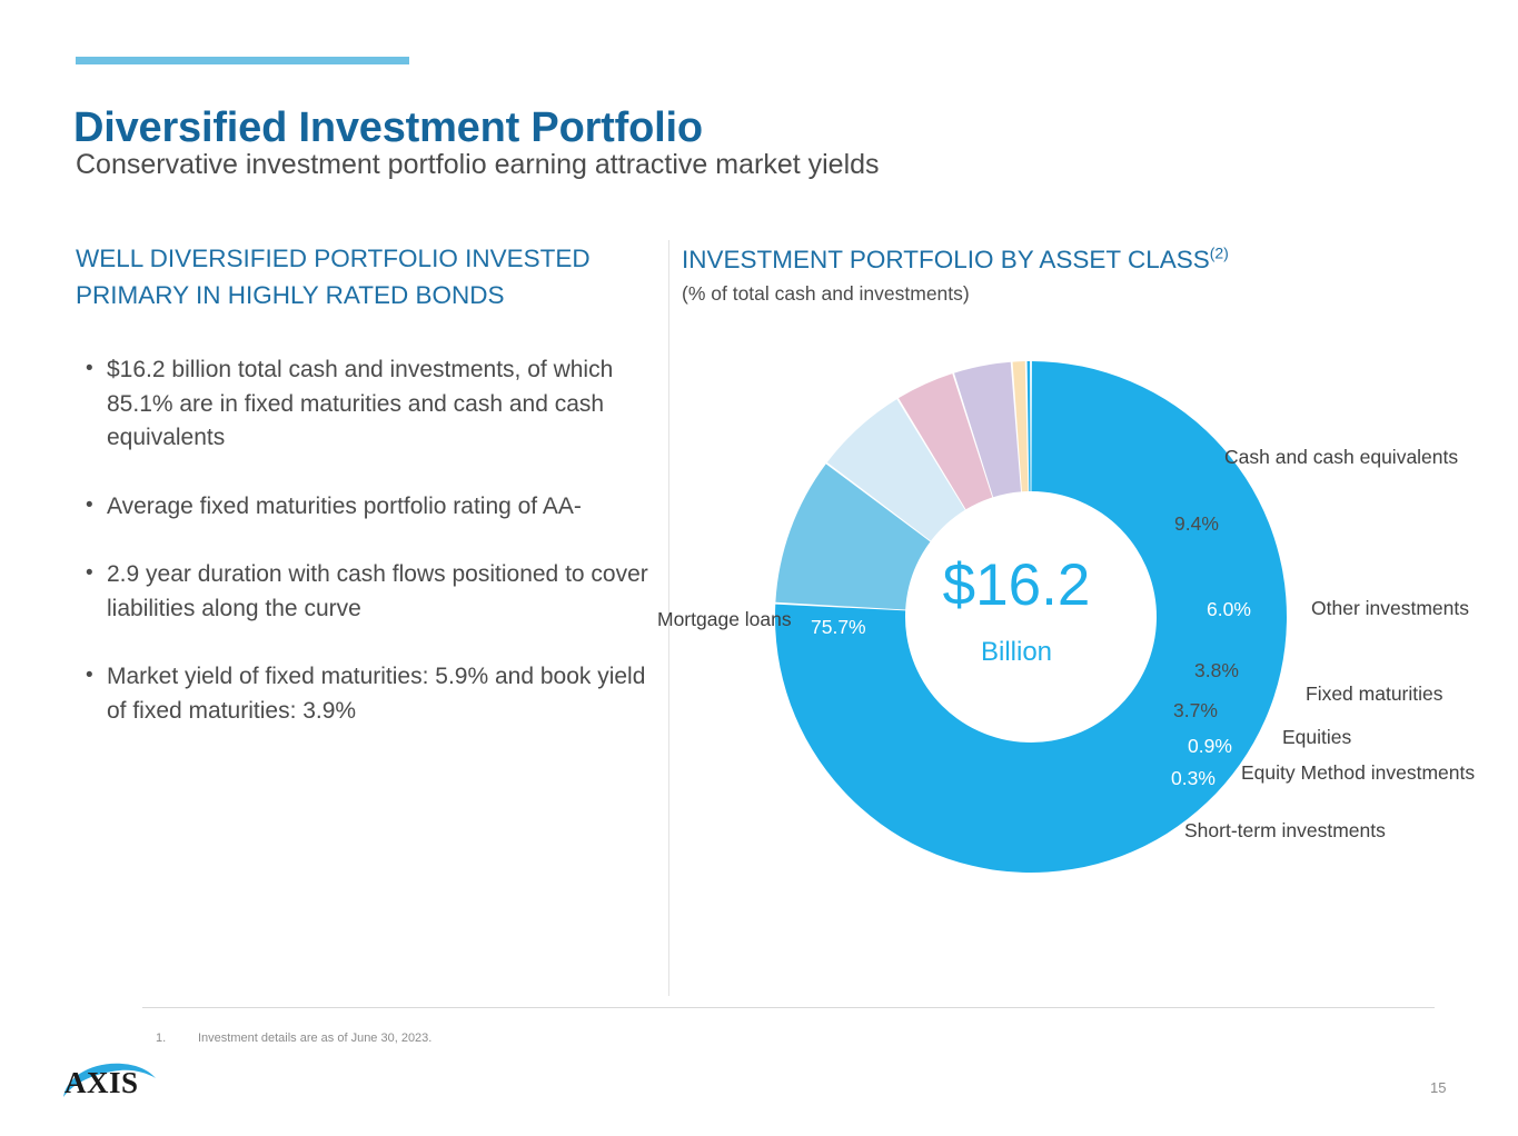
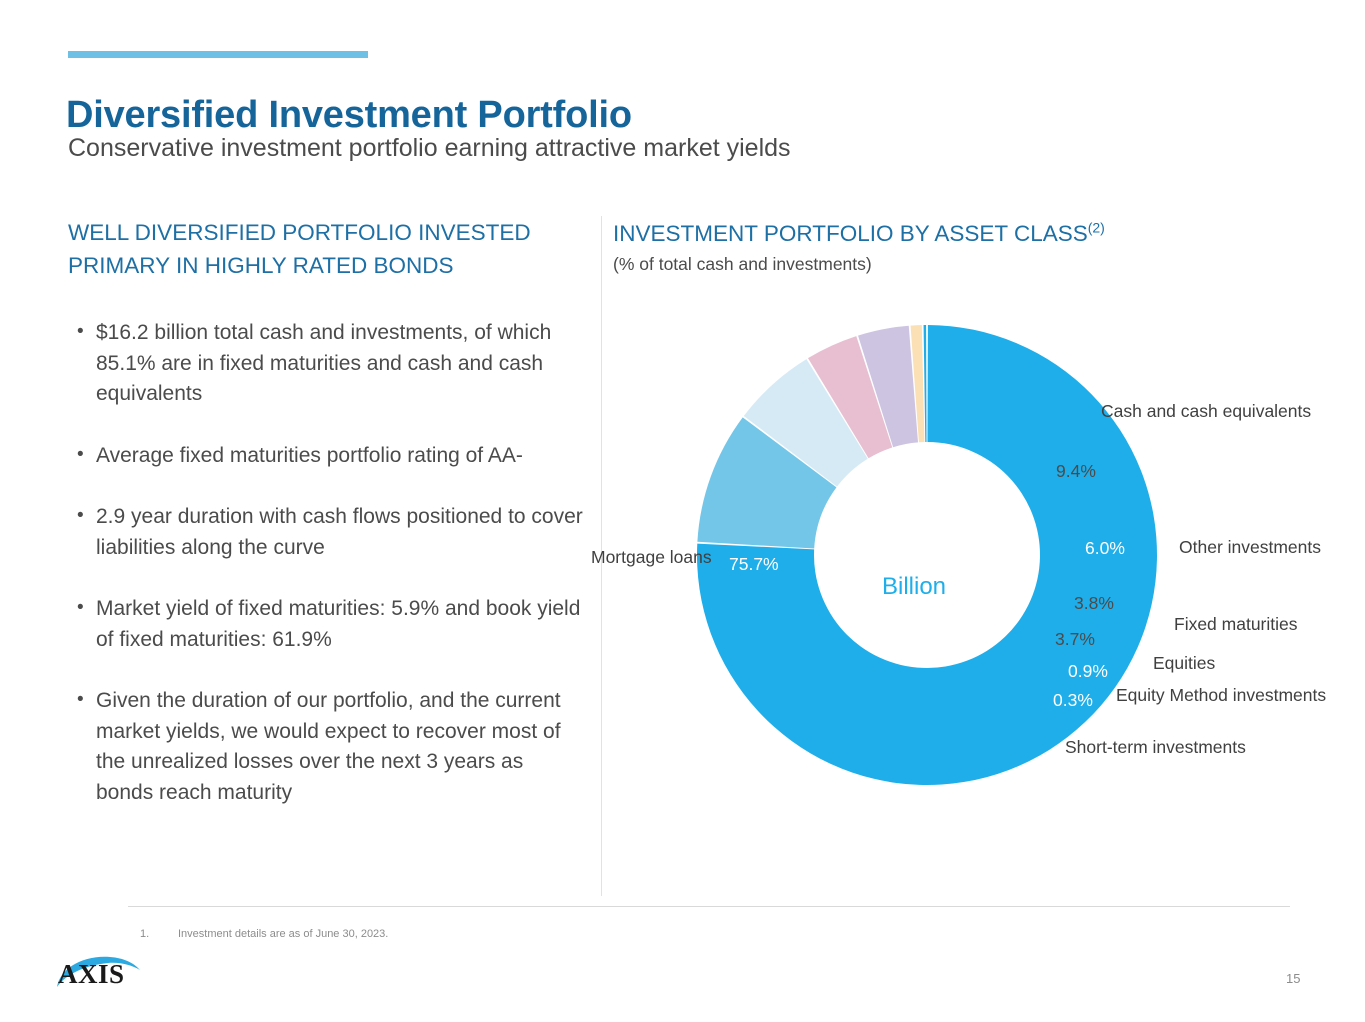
  Diversified Investment Portfolio
  Conservative investment portfolio earning attractive market yields
  WELL DIVERSIFIED PORTFOLIO INVESTED PRIMARY IN HIGHLY RATED BONDS
  $16.2 billion total cash and investments, of which 85.1% are in fixed maturities and cash and cash equivalents
  Average fixed maturities portfolio rating of AA-
  2.9 year duration with cash flows positioned to cover liabilities along the curve
- Market yield of fixed maturities: 5.9% and book yield of fixed maturities: 3.9%
+ Market yield of fixed maturities: 5.9% and book yield of fixed maturities: 61.9%
+ Given the duration of our portfolio, and the current market yields, we would expect to recover most of the unrealized losses over the next 3 years as bonds reach maturity
  INVESTMENT PORTFOLIO BY ASSET CLASS(2)
  (% of total cash and investments)
  75.7%
  9.4%
  6.0%
  3.8%
  3.7%
  0.9%
  0.3%
  Mortgage loans
  Cash and cash equivalents
  Other investments
  Fixed maturities
  Equities
  Equity Method investments
  Short-term investments
- $16.2
  Billion
  1.
  Investment details are as of June 30, 2023.
  15
  AXIS
